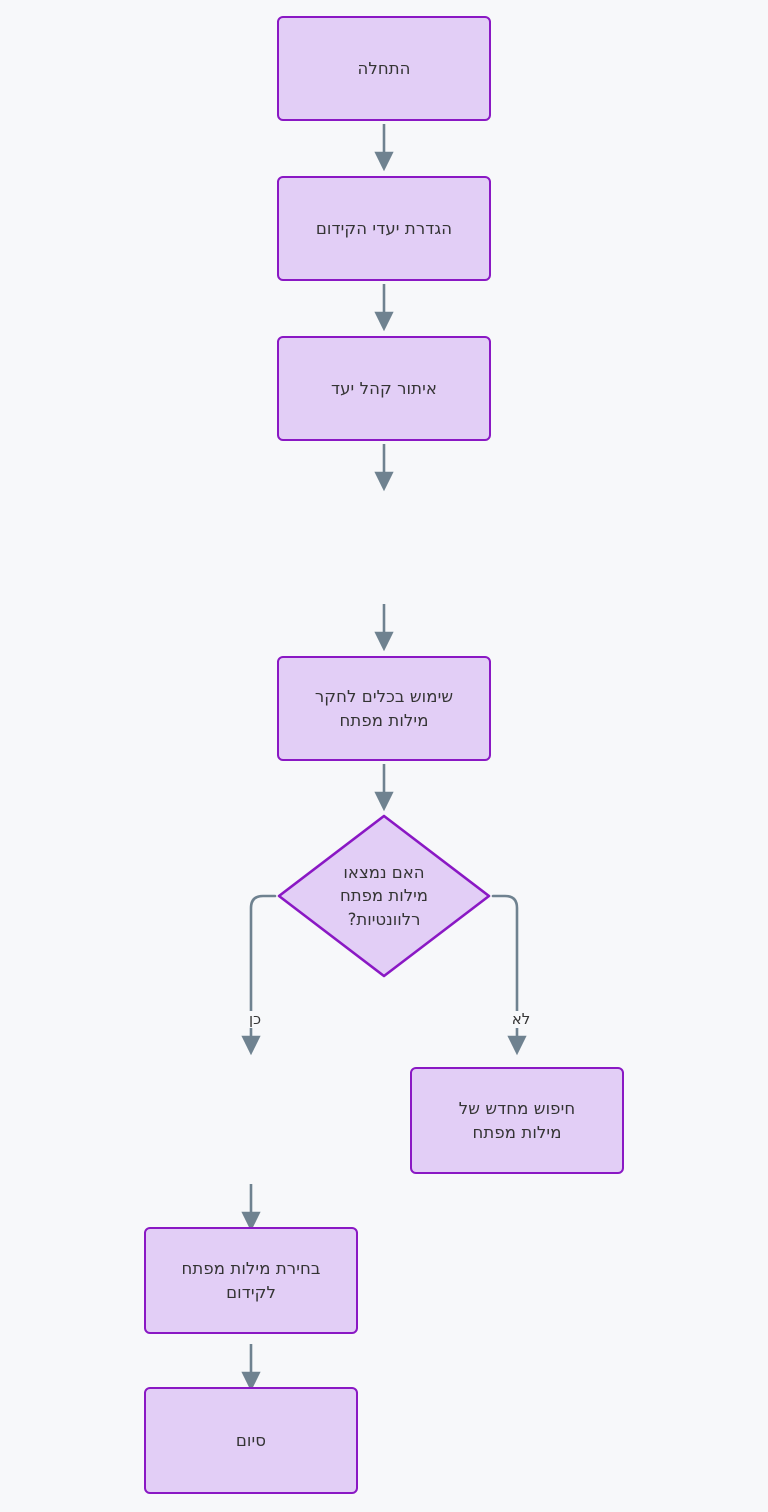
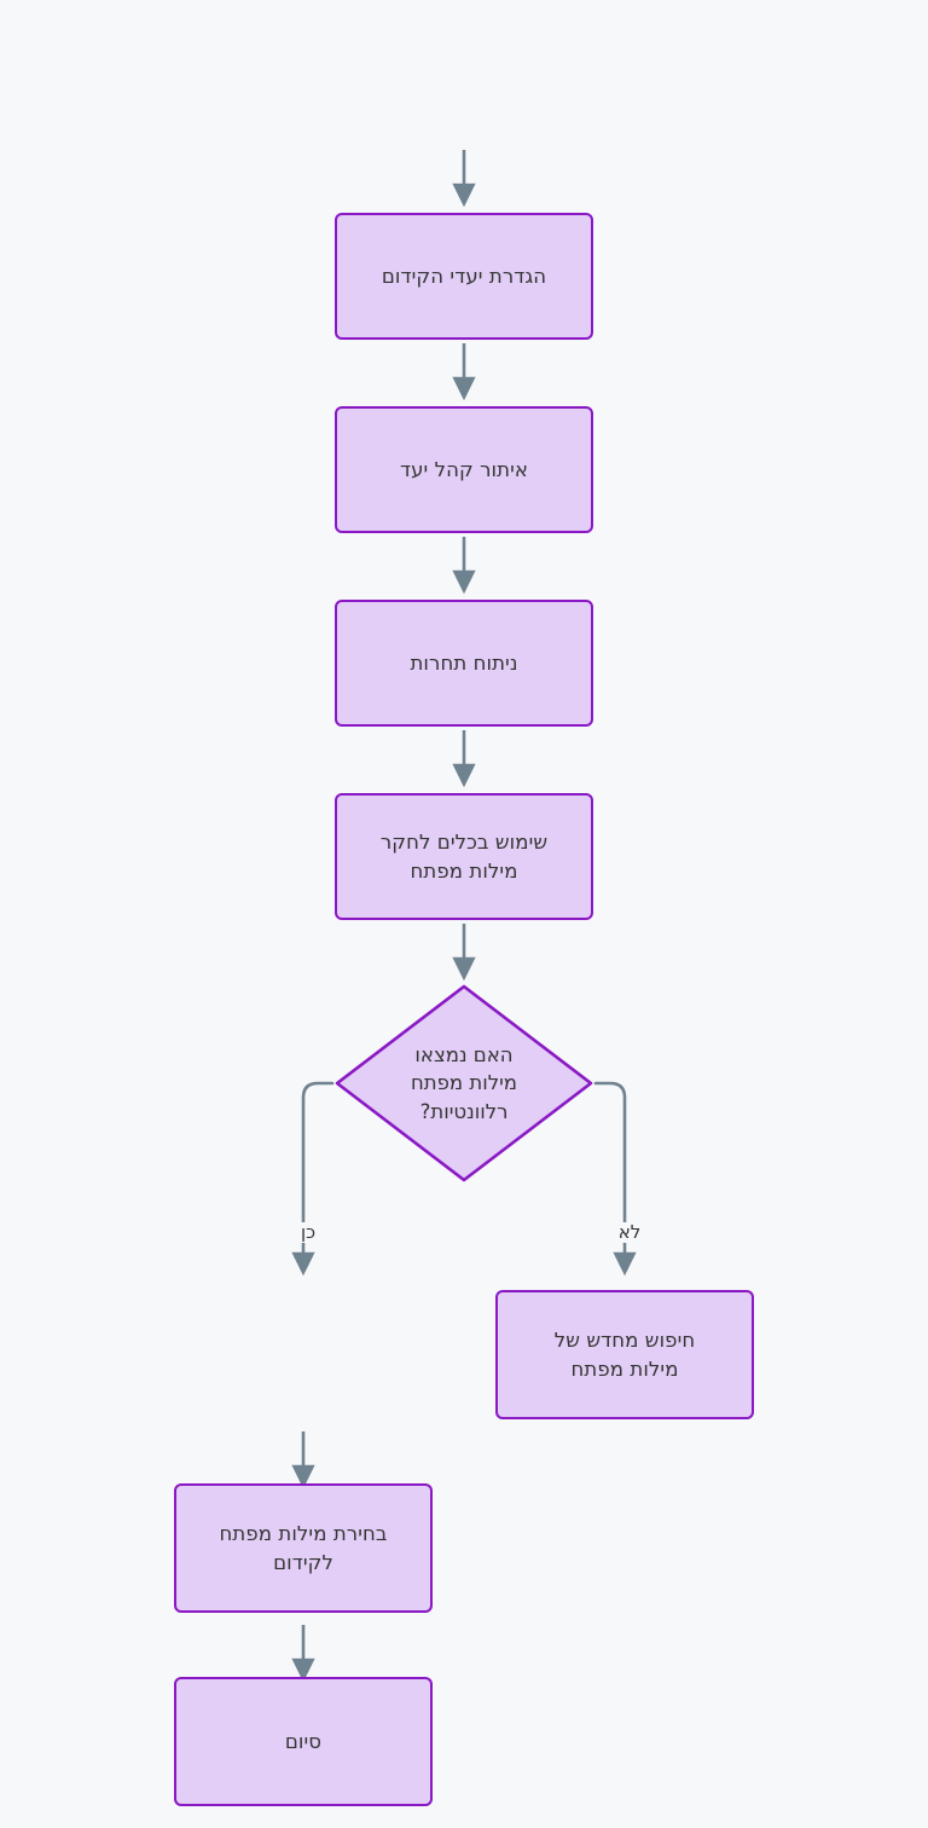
- התחלה
  הגדרת יעדי הקידום
  איתור קהל יעד
+ ניתוח תחרות
  שימוש בכלים לחקר
  מילות מפתח
  האם נמצאו
  מילות מפתח
  רלוונטיות?
  כן
  לא
  חיפוש מחדש של
  מילות מפתח
  בחירת מילות מפתח
  לקידום
  סיום
